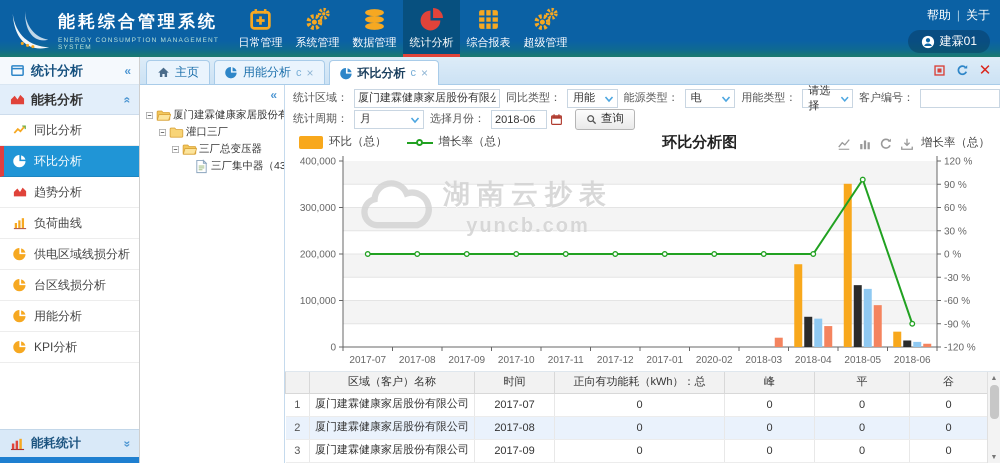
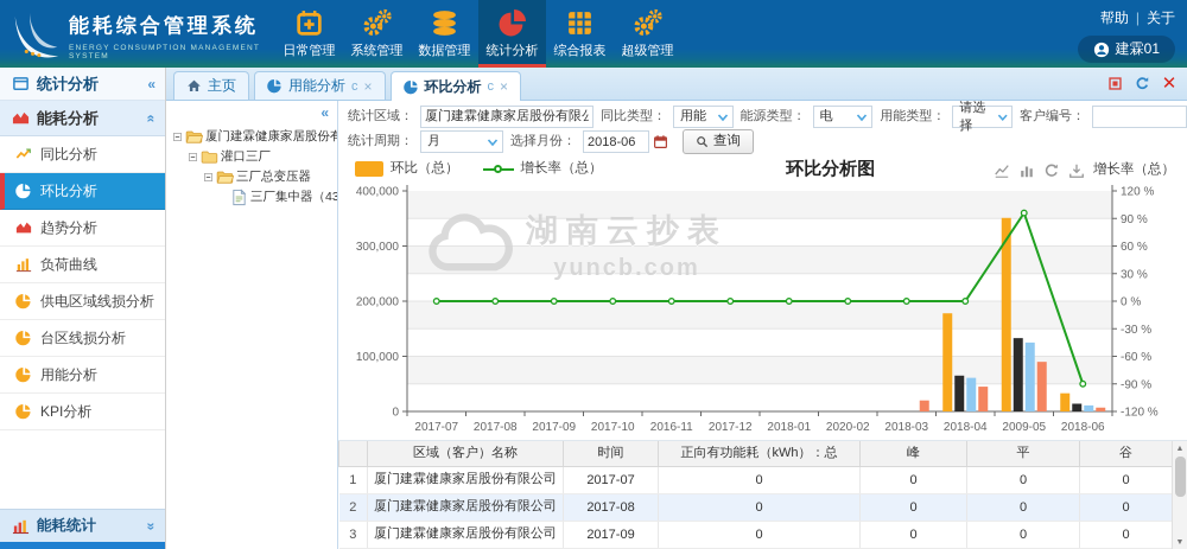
  能耗综合管理系统
  日常管理
  系统管理
  数据管理
  统计分析
  综合报表
  超级管理
  帮助 | 关于
  建霖01
  统计分析
  «
  能耗分析
  同比分析
  环比分析
  趋势分析
  负荷曲线
  供电区域线损分析
  台区线损分析
  用能分析
  KPI分析
  能耗统计
  主页
  用能分析
  c
  ×
  环比分析
  c
  ×
  ✕
  «
  厦门建霖健康家居股份有
  灌口三厂
  三厂总变压器
  统计区域：
  厦门建霖健康家居股份有限公
  同比类型：
  用能
  能源类型：
  电
  用能类型：
  请选择
  客户编号：
  统计周期：
  月
  选择月份：
  2018-06
  查询
  环比（总）
  增长率（总）
  环比分析图
  增长率（总）
  0
  100,000
  200,000
  300,000
  400,000
  -120 %
  -90 %
  -60 %
  -30 %
  0 %
  30 %
  60 %
  90 %
  120 %
  2017-07
  2017-08
  2017-09
  2017-10
- 2017-11
+ 2016-11
  2017-12
- 2017-01
+ 2018-01
  2020-02
  2018-03
  2018-04
- 2018-05
+ 2009-05
  2018-06
  湖南云抄表
  yuncb.com
  	区域（客户）名称	时间	正向有功能耗（kWh）：总	峰	平	谷
  1	厦门建霖健康家居股份有限公司	2017-07	0	0	0	0
  2	厦门建霖健康家居股份有限公司	2017-08	0	0	0	0
  3	厦门建霖健康家居股份有限公司	2017-09	0	0	0	0
